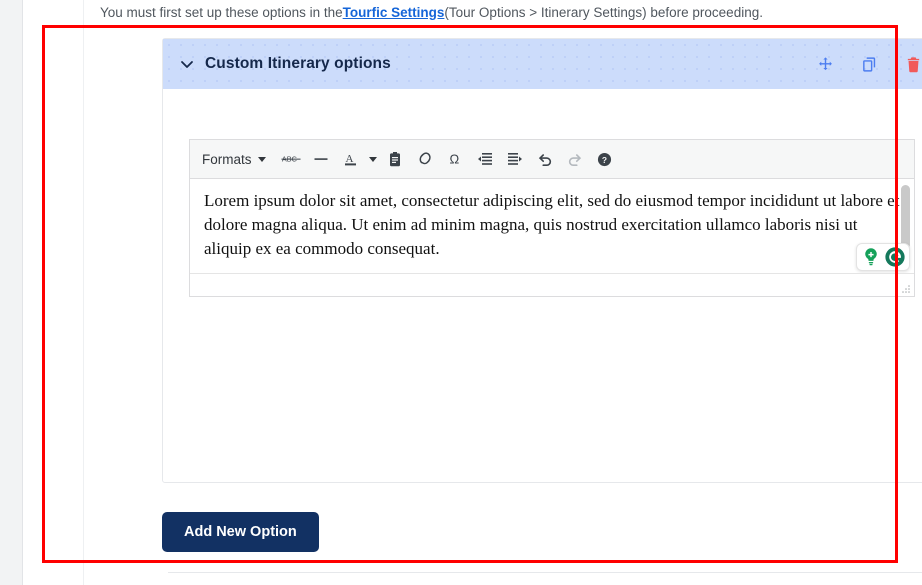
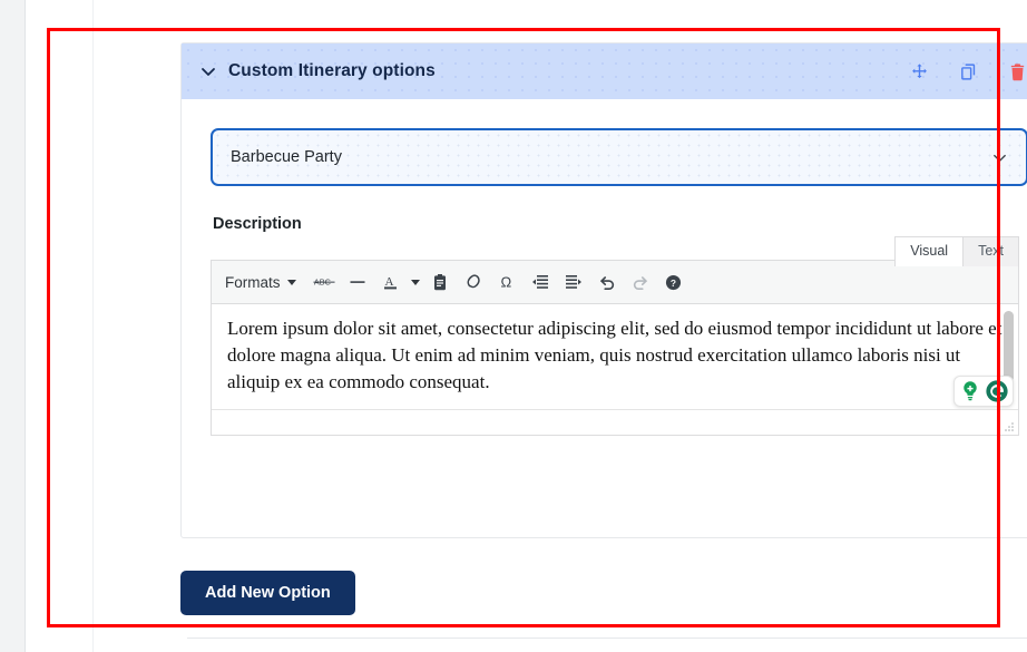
- You must first set up these options in the
- Tourfic Settings
- (Tour Options > Itinerary Settings) before proceeding.
  Custom Itinerary options
+ Barbecue Party
+ Description
+ Visual
+ Text
  Formats
  A
  Ω
  ?
- Lorem ipsum dolor sit amet, consectetur adipiscing elit, sed do eiusmod tempor incididunt ut labore et dolore magna aliqua. Ut enim ad minim magna, quis nostrud exercitation ullamco laboris nisi ut aliquip ex ea commodo consequat.
+ Lorem ipsum dolor sit amet, consectetur adipiscing elit, sed do eiusmod tempor incididunt ut labore et dolore magna aliqua. Ut enim ad minim veniam, quis nostrud exercitation ullamco laboris nisi ut aliquip ex ea commodo consequat.
  Add New Option
